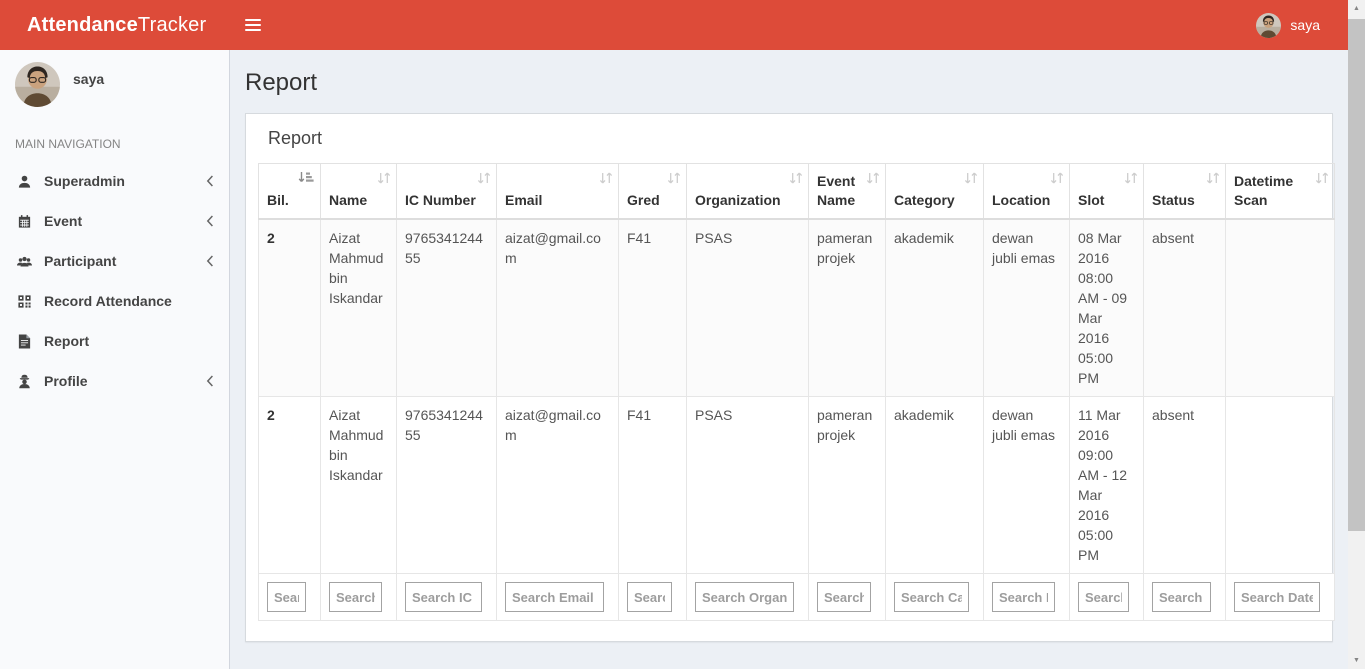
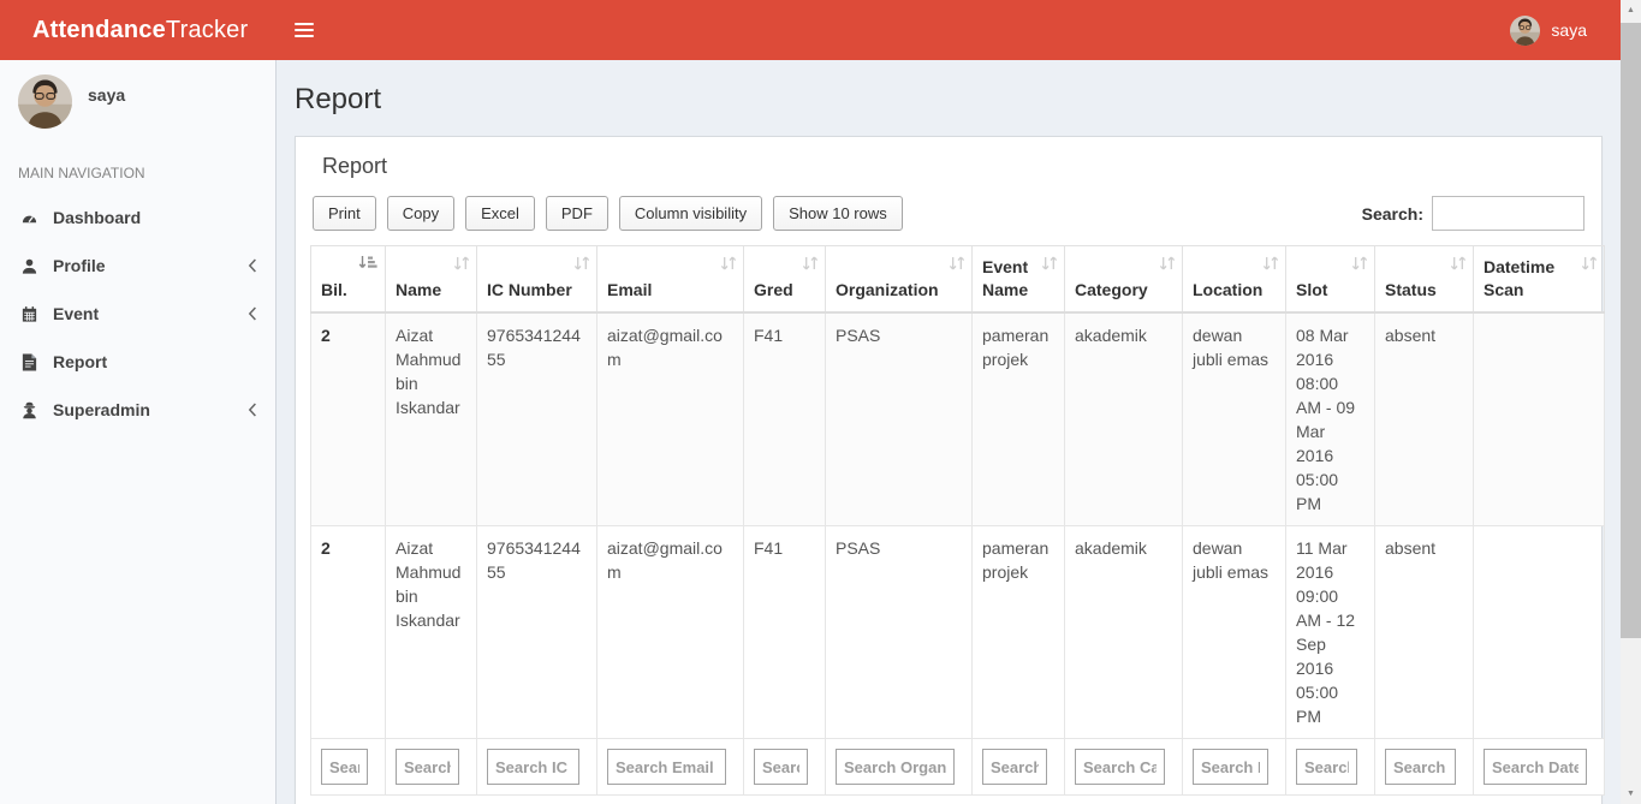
  Attendance
  Tracker
  saya
  saya
  MAIN NAVIGATION
+ Dashboard
- Superadmin
+ Profile
  Event
- Participant
- Record Attendance
  Report
- Profile
+ Superadmin
  Report
  Report
+ Print
+ Copy
+ Excel
+ PDF
+ Column visibility
+ Show 10 rows
+ Search:
  Bil.	Name	IC Number	Email	Gred	Organization	Event Name	Category	Location	Slot	Status	Datetime Scan
  2	Aizat Mahmud bin Iskandar	976534124455	aizat@gmail.com	F41	PSAS	pameran projek	akademik	dewan jubli emas	08 Mar 2016 08:00 AM - 09 Mar 2016 05:00 PM	absent
- 2	Aizat Mahmud bin Iskandar	976534124455	aizat@gmail.com	F41	PSAS	pameran projek	akademik	dewan jubli emas	11 Mar 2016 09:00 AM - 12 Mar 2016 05:00 PM	absent
+ 2	Aizat Mahmud bin Iskandar	976534124455	aizat@gmail.com	F41	PSAS	pameran projek	akademik	dewan jubli emas	11 Mar 2016 09:00 AM - 12 Sep 2016 05:00 PM	absent
